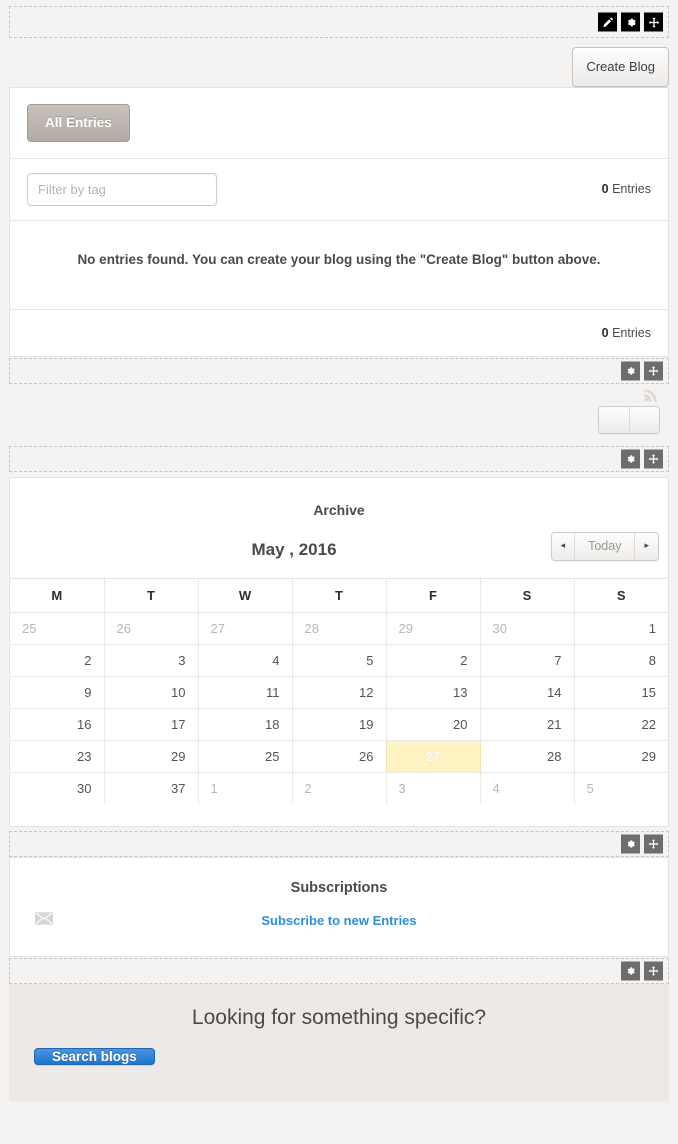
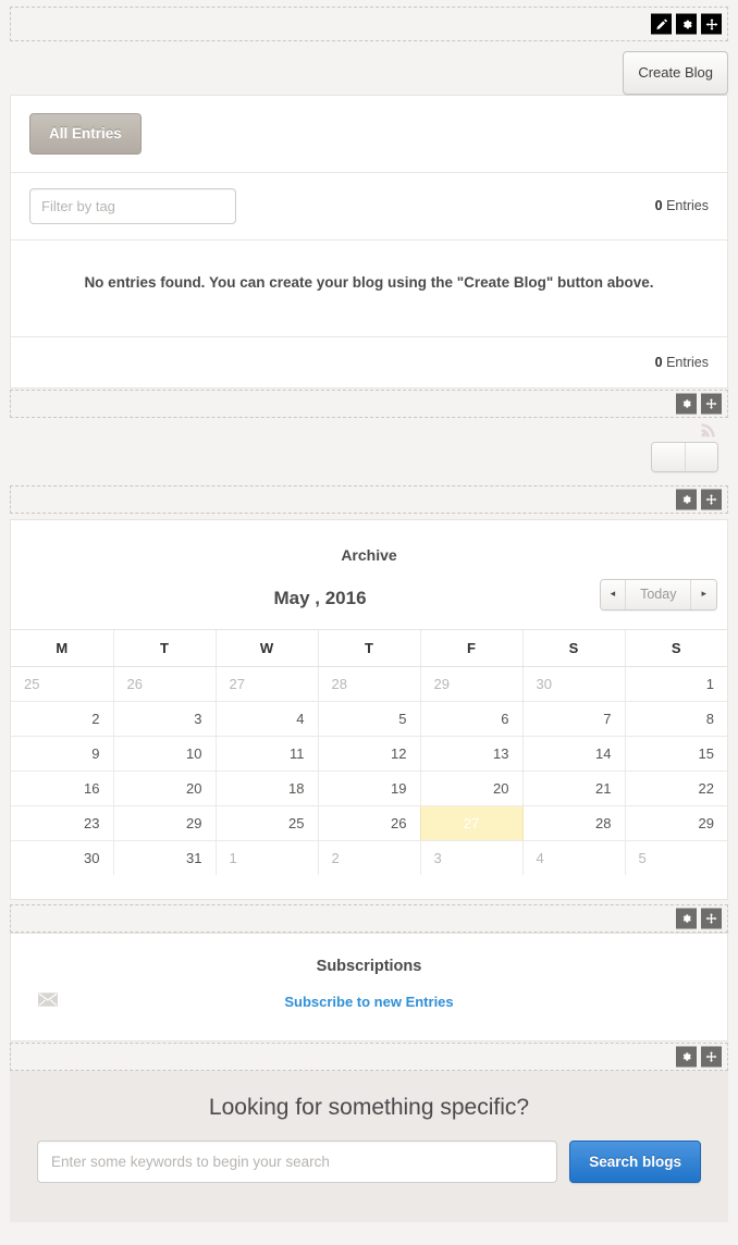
  Create Blog
  All Entries
  Filter by tag
  0 Entries
  No entries found. You can create your blog using the "Create Blog" button above.
  0 Entries
  Archive
  May , 2016
  ◂
  Today
  ▸
  M	T	W	T	F	S	S
  25	26	27	28	29	30	1
- 2	3	4	5	2	7	8
+ 2	3	4	5	6	7	8
  9	10	11	12	13	14	15
- 16	17	18	19	20	21	22
+ 16	20	18	19	20	21	22
  23	29	25	26	27	28	29
- 30	37	1	2	3	4	5
+ 30	31	1	2	3	4	5
  Subscriptions
  Subscribe to new Entries
  Looking for something specific?
+ Enter some keywords to begin your search
  Search blogs
